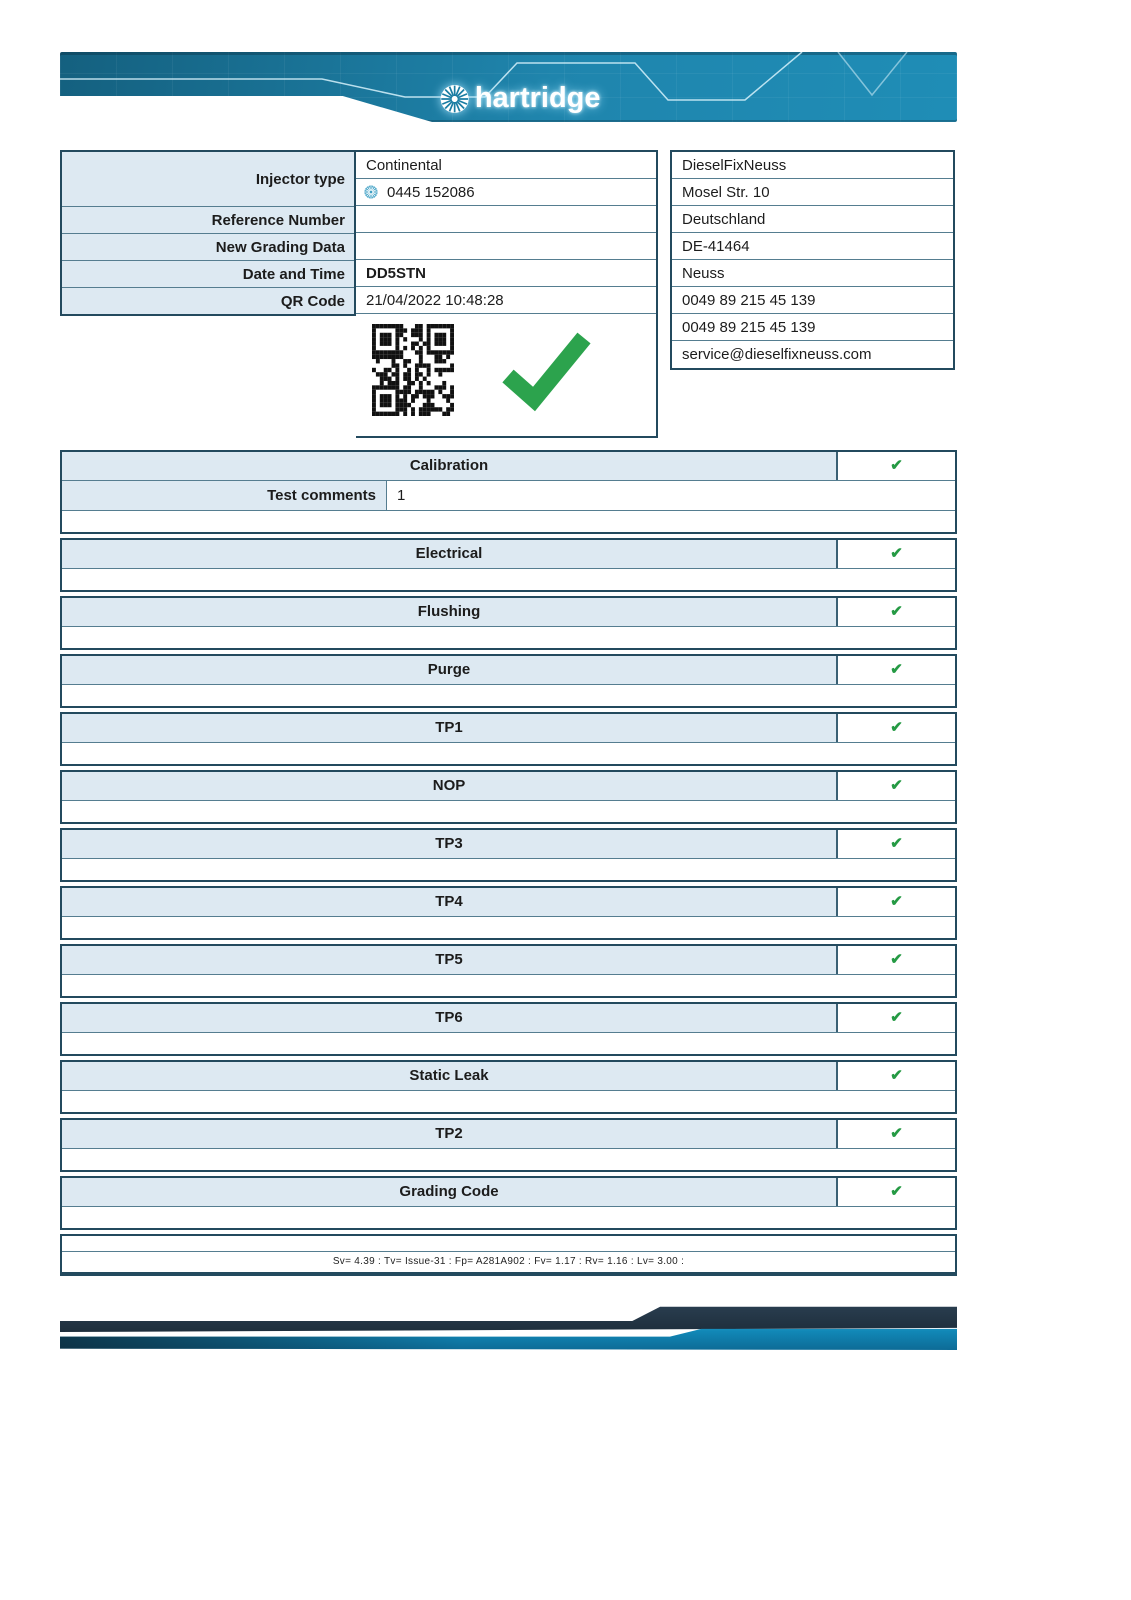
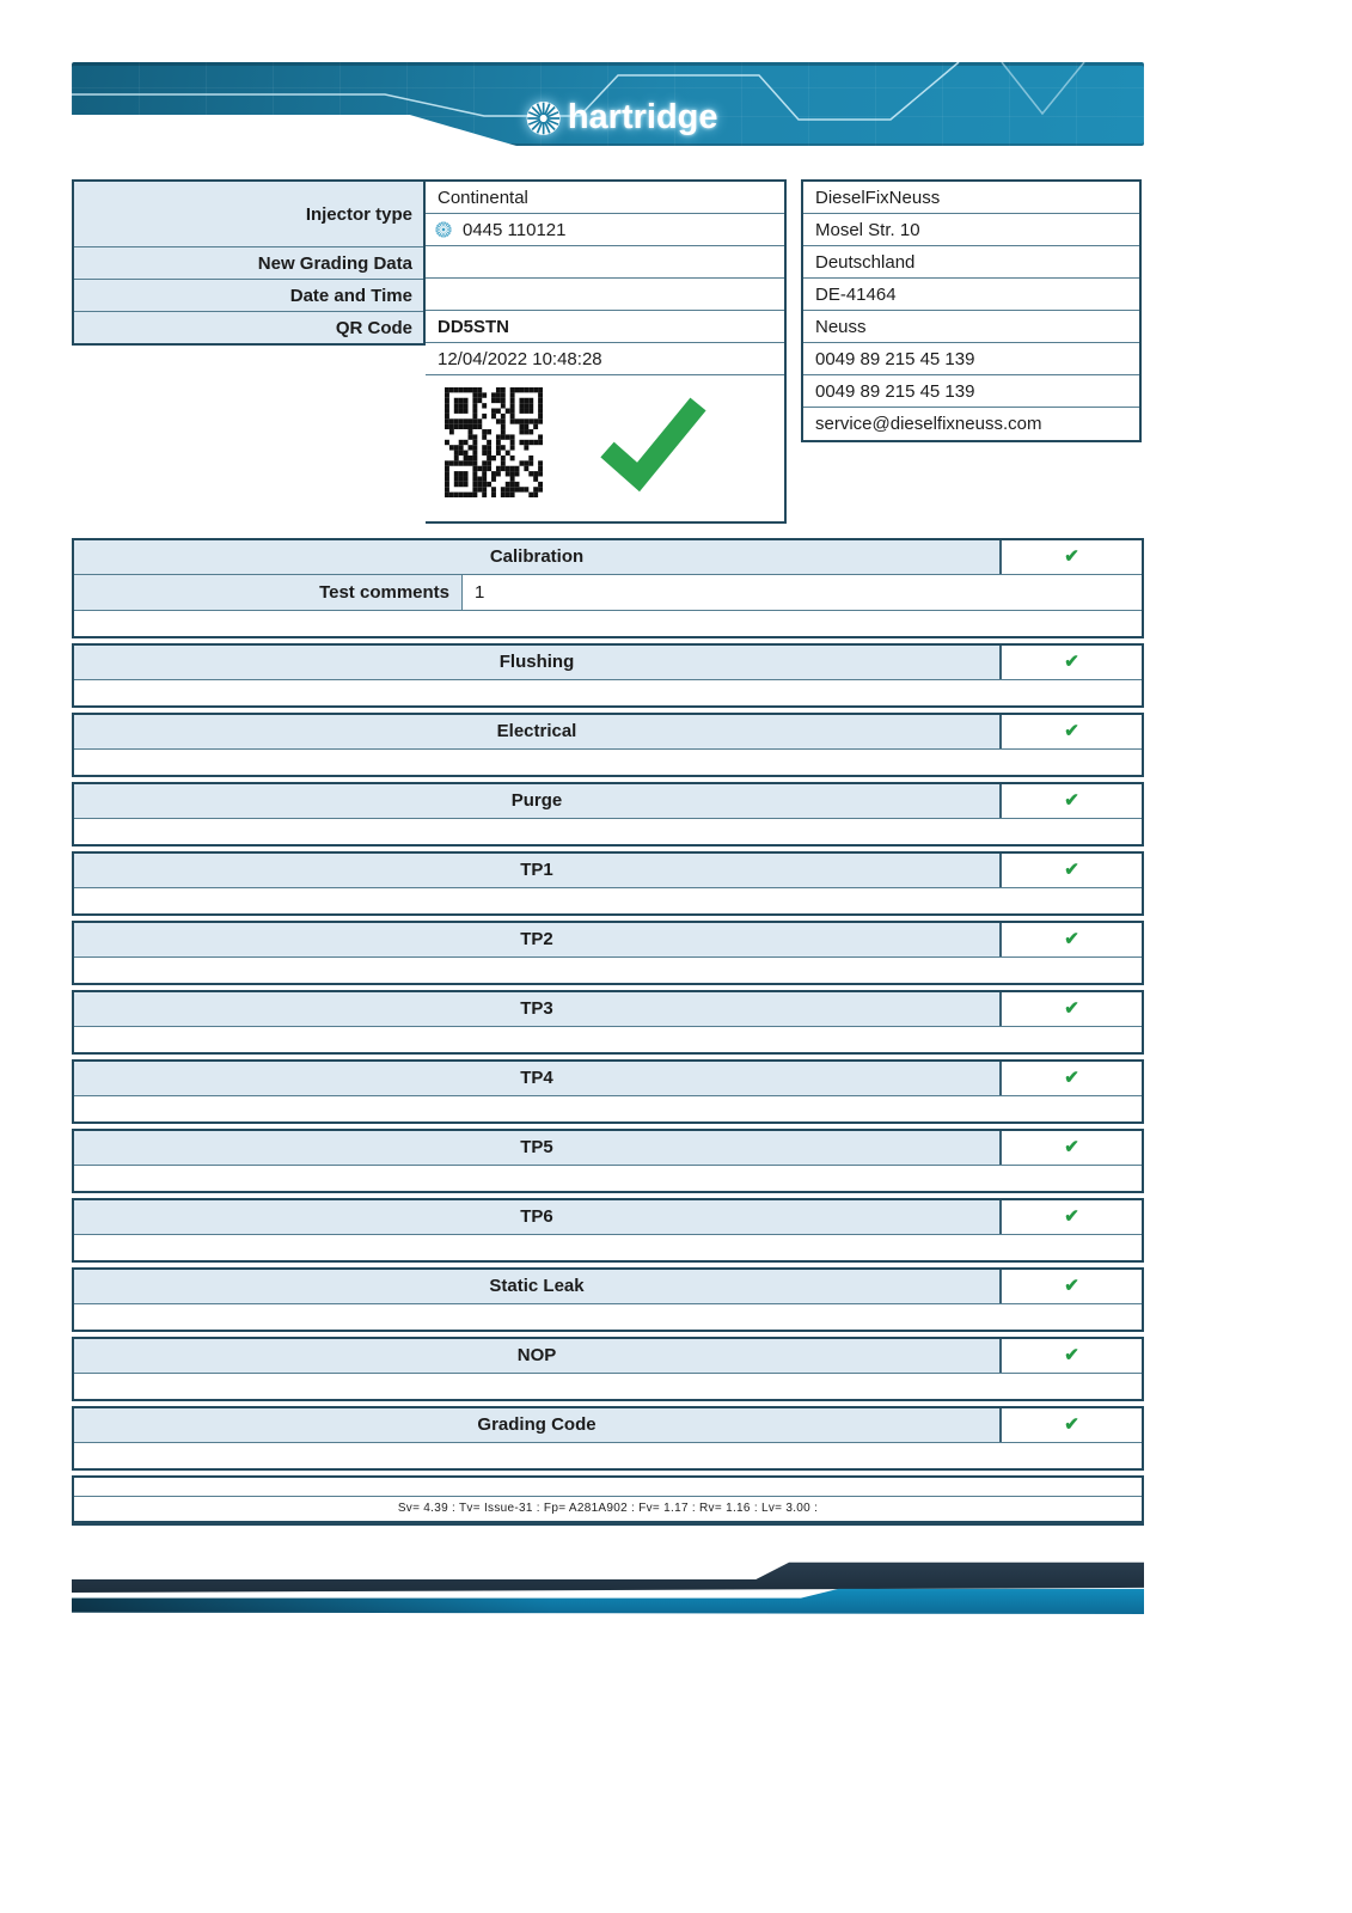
  hartridge
  Injector type
- Reference Number
  New Grading Data
  Date and Time
  QR Code
  Continental
- 0445 152086
+ 0445 110121
  DD5STN
- 21/04/2022 10:48:28
+ 12/04/2022 10:48:28
  DieselFixNeuss
  Mosel Str. 10
  Deutschland
  DE-41464
  Neuss
  0049 89 215 45 139
  0049 89 215 45 139
  service@dieselfixneuss.com
  Calibration
  ✔
  Test comments
  1
- Electrical
+ Flushing
  ✔
- Flushing
+ Electrical
  ✔
  Purge
  ✔
  TP1
  ✔
- NOP
+ TP2
  ✔
  TP3
  ✔
  TP4
  ✔
  TP5
  ✔
  TP6
  ✔
  Static Leak
  ✔
- TP2
+ NOP
  ✔
  Grading Code
  ✔
  Sv= 4.39 : Tv= Issue-31 : Fp= A281A902 : Fv= 1.17 : Rv= 1.16 : Lv= 3.00 :
